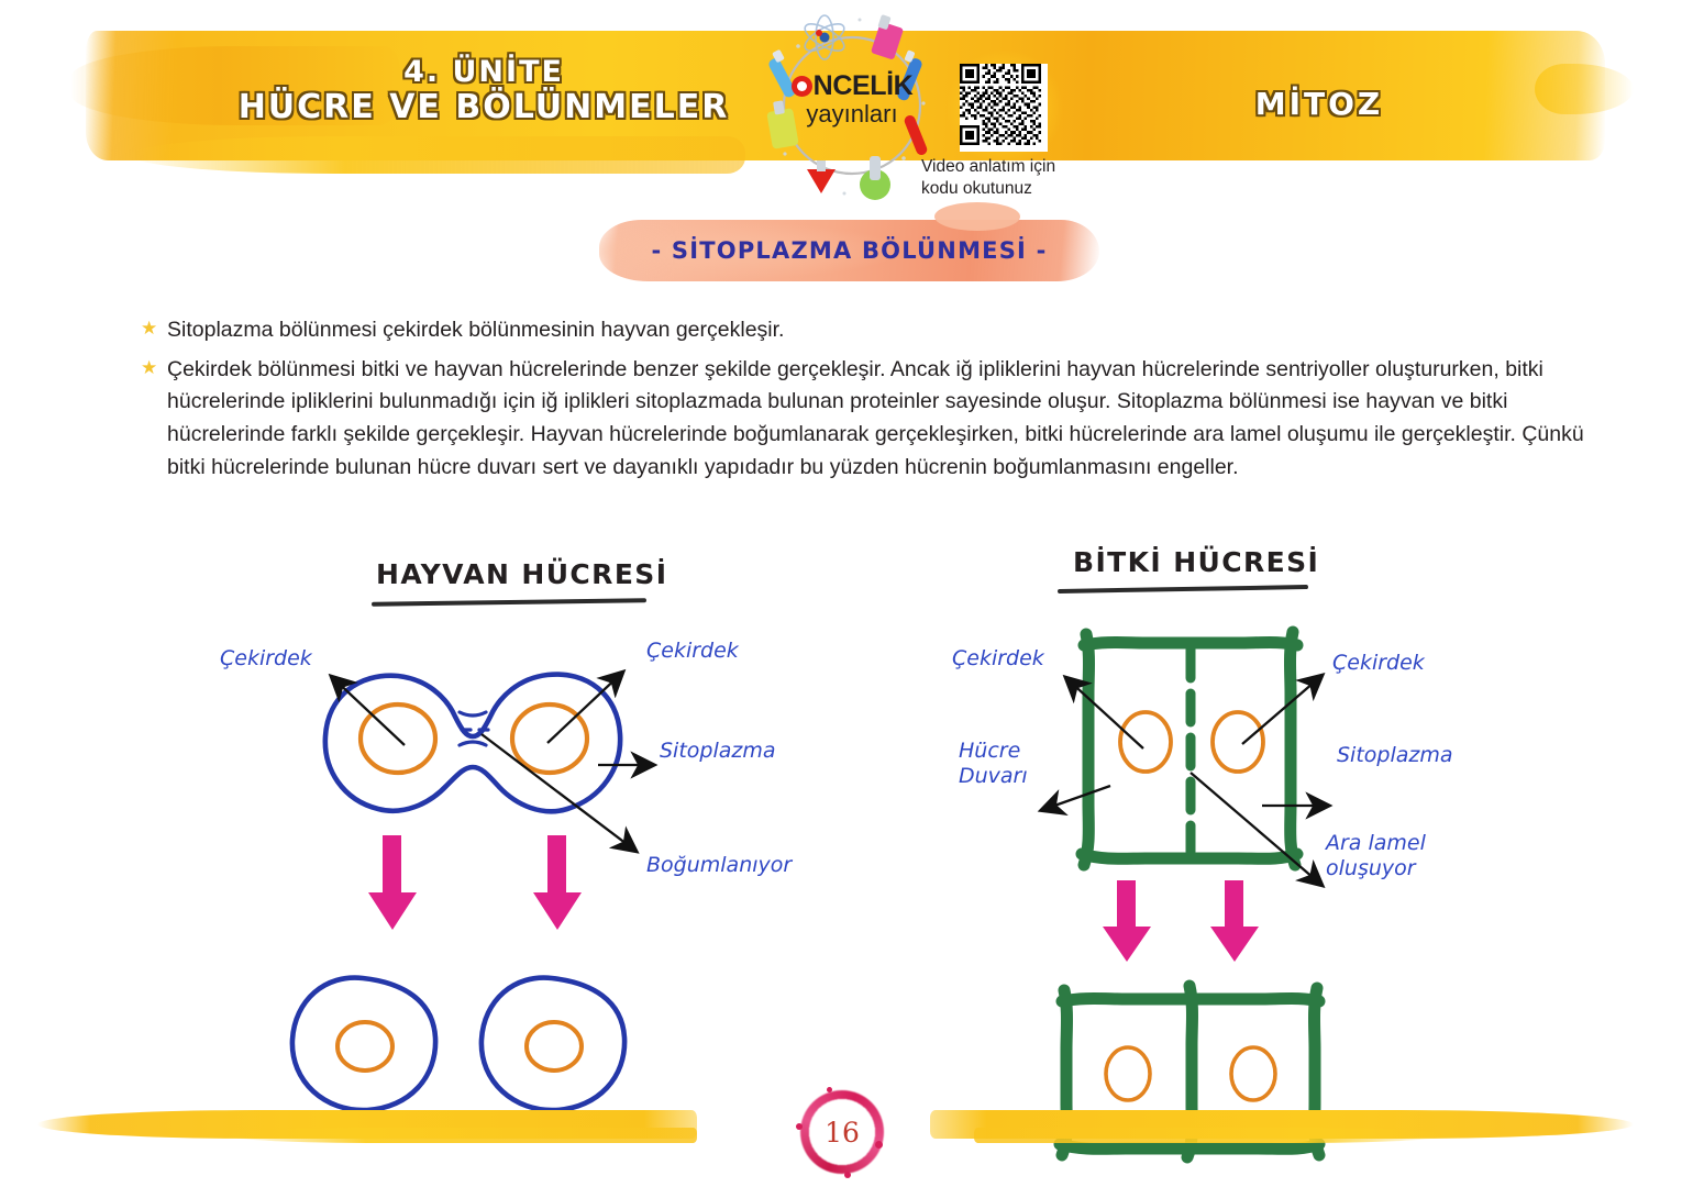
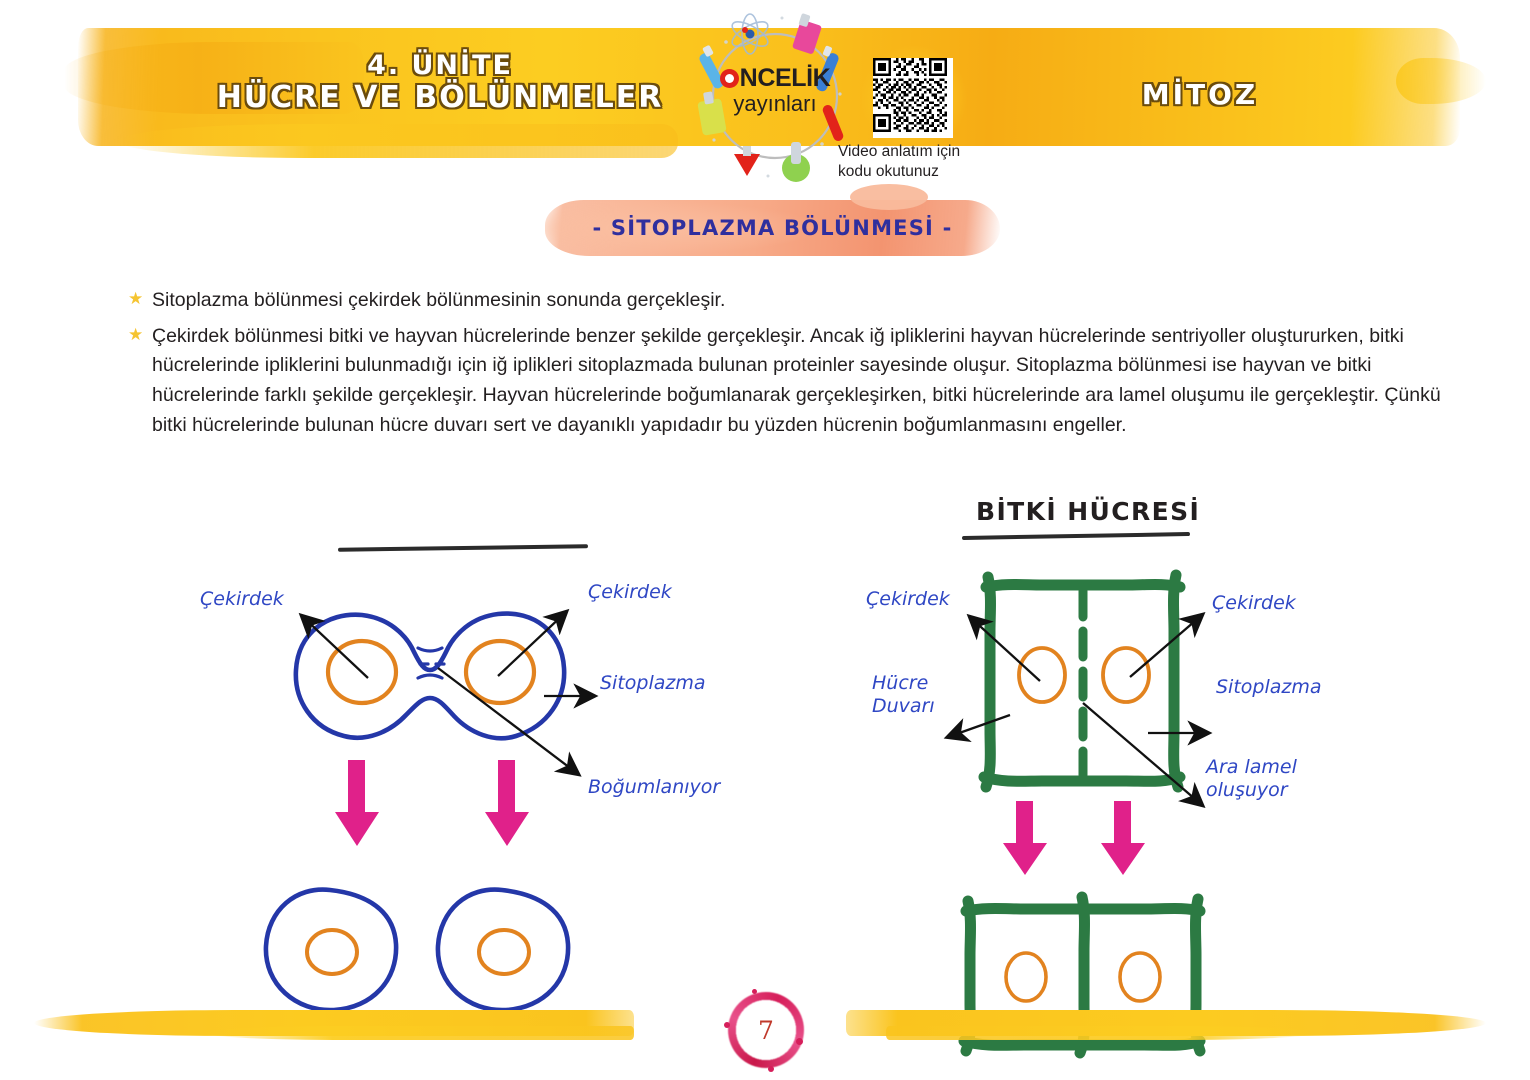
  4. ÜNİTE
  HÜCRE VE BÖLÜNMELER
  MİTOZ
  NCELİK
  yayınları
  Video anlatım için
  kodu okutunuz
  - SİTOPLAZMA BÖLÜNMESİ -
  ★
- Sitoplazma bölünmesi çekirdek bölünmesinin hayvan gerçekleşir.
+ Sitoplazma bölünmesi çekirdek bölünmesinin sonunda gerçekleşir.
  ★
  Çekirdek bölünmesi bitki ve hayvan hücrelerinde benzer şekilde gerçekleşir. Ancak iğ ipliklerini hayvan hücrelerinde sentriyoller oluştururken, bitki hücrelerinde ipliklerini bulunmadığı için iğ iplikleri sitoplazmada bulunan proteinler sayesinde oluşur. Sitoplazma bölünmesi ise hayvan ve bitki hücrelerinde farklı şekilde gerçekleşir. Hayvan hücrelerinde boğumlanarak gerçekleşirken, bitki hücrelerinde ara lamel oluşumu ile gerçekleştir. Çünkü bitki hücrelerinde bulunan hücre duvarı sert ve dayanıklı yapıdadır bu yüzden hücrenin boğumlanmasını engeller.
- HAYVAN HÜCRESİ
  Çekirdek
  Çekirdek
  Sitoplazma
  Boğumlanıyor
  BİTKİ HÜCRESİ
  Çekirdek
  Çekirdek
  Hücre
  Duvarı
  Sitoplazma
  Ara lamel
  oluşuyor
- 16
+ 7
